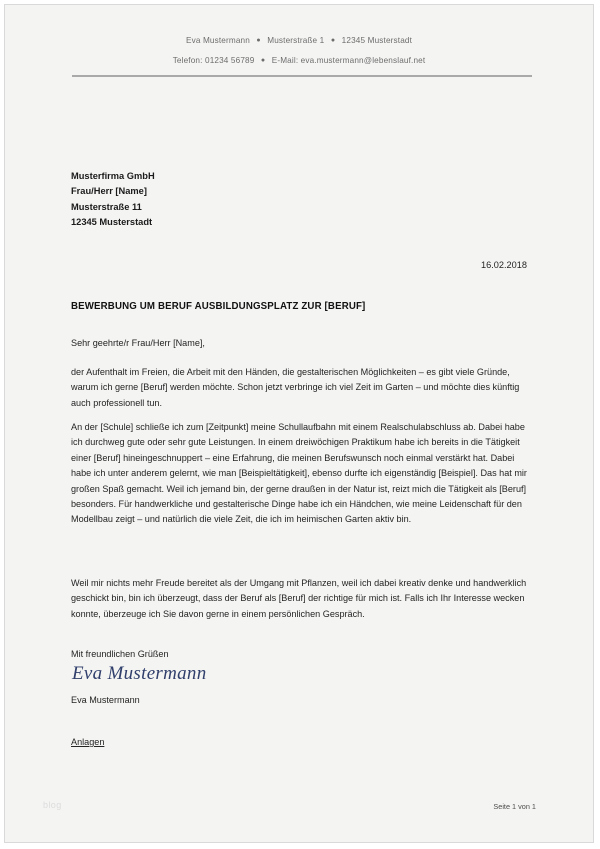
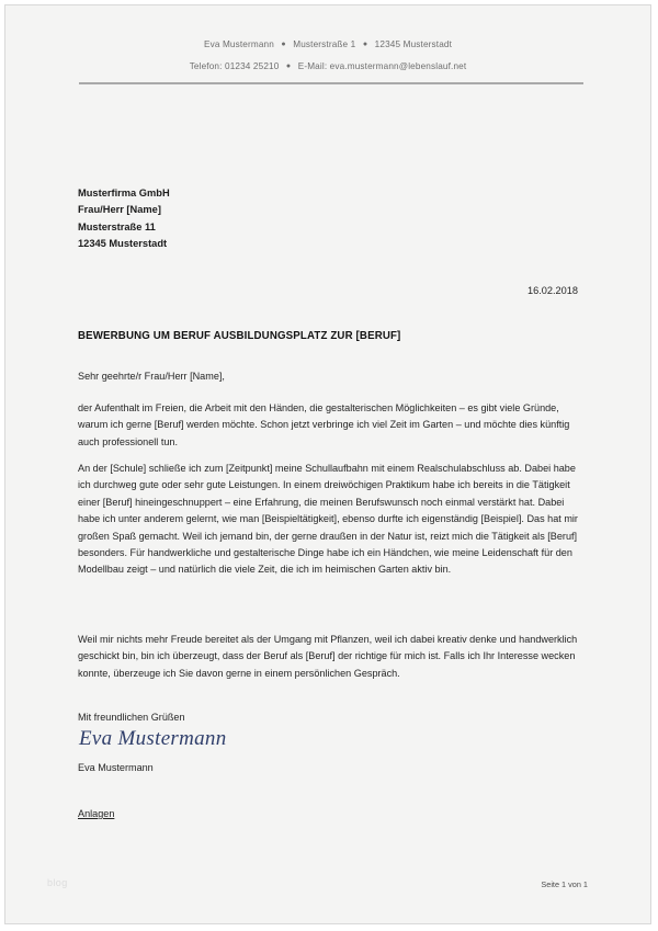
  Eva Mustermann Musterstraße 1 12345 Musterstadt
- Telefon: 01234 56789 E-Mail: eva.mustermann@lebenslauf.net
+ Telefon: 01234 25210 E-Mail: eva.mustermann@lebenslauf.net
  Musterfirma GmbH
  Frau/Herr [Name]
  Musterstraße 11
  12345 Musterstadt
  16.02.2018
  BEWERBUNG UM BERUF AUSBILDUNGSPLATZ ZUR [BERUF]
  Sehr geehrte/r Frau/Herr [Name],
  der Aufenthalt im Freien, die Arbeit mit den Händen, die gestalterischen Möglichkeiten – es gibt viele Gründe, warum ich gerne [Beruf] werden möchte. Schon jetzt verbringe ich viel Zeit im Garten – und möchte dies künftig auch professionell tun.
  An der [Schule] schließe ich zum [Zeitpunkt] meine Schullaufbahn mit einem Realschulabschluss ab. Dabei habe ich durchweg gute oder sehr gute Leistungen. In einem dreiwöchigen Praktikum habe ich bereits in die Tätigkeit einer [Beruf] hineingeschnuppert – eine Erfahrung, die meinen Berufswunsch noch einmal verstärkt hat. Dabei habe ich unter anderem gelernt, wie man [Beispieltätigkeit], ebenso durfte ich eigenständig [Beispiel]. Das hat mir großen Spaß gemacht. Weil ich jemand bin, der gerne draußen in der Natur ist, reizt mich die Tätigkeit als [Beruf] besonders. Für handwerkliche und gestalterische Dinge habe ich ein Händchen, wie meine Leidenschaft für den Modellbau zeigt – und natürlich die viele Zeit, die ich im heimischen Garten aktiv bin.
  Weil mir nichts mehr Freude bereitet als der Umgang mit Pflanzen, weil ich dabei kreativ denke und handwerklich geschickt bin, bin ich überzeugt, dass der Beruf als [Beruf] der richtige für mich ist. Falls ich Ihr Interesse wecken konnte, überzeuge ich Sie davon gerne in einem persönlichen Gespräch.
  Mit freundlichen Grüßen
  Eva Mustermann
  Eva Mustermann
  Anlagen
  Seite 1 von 1
